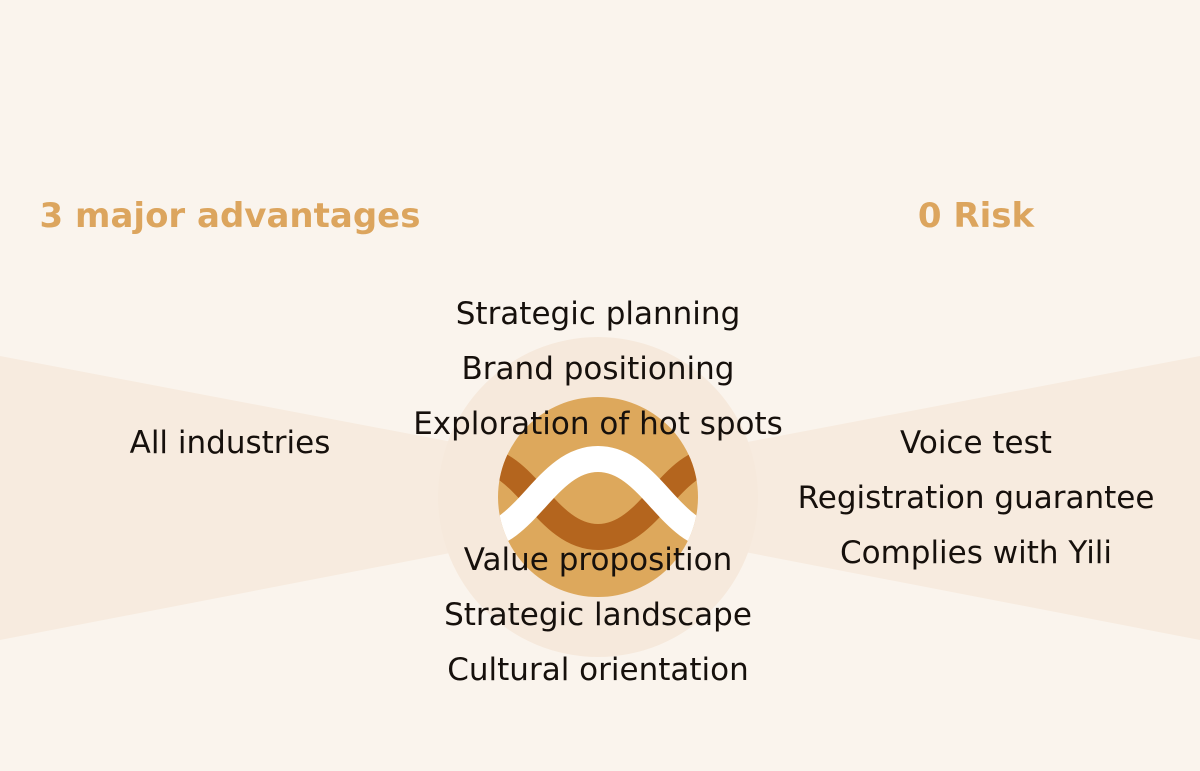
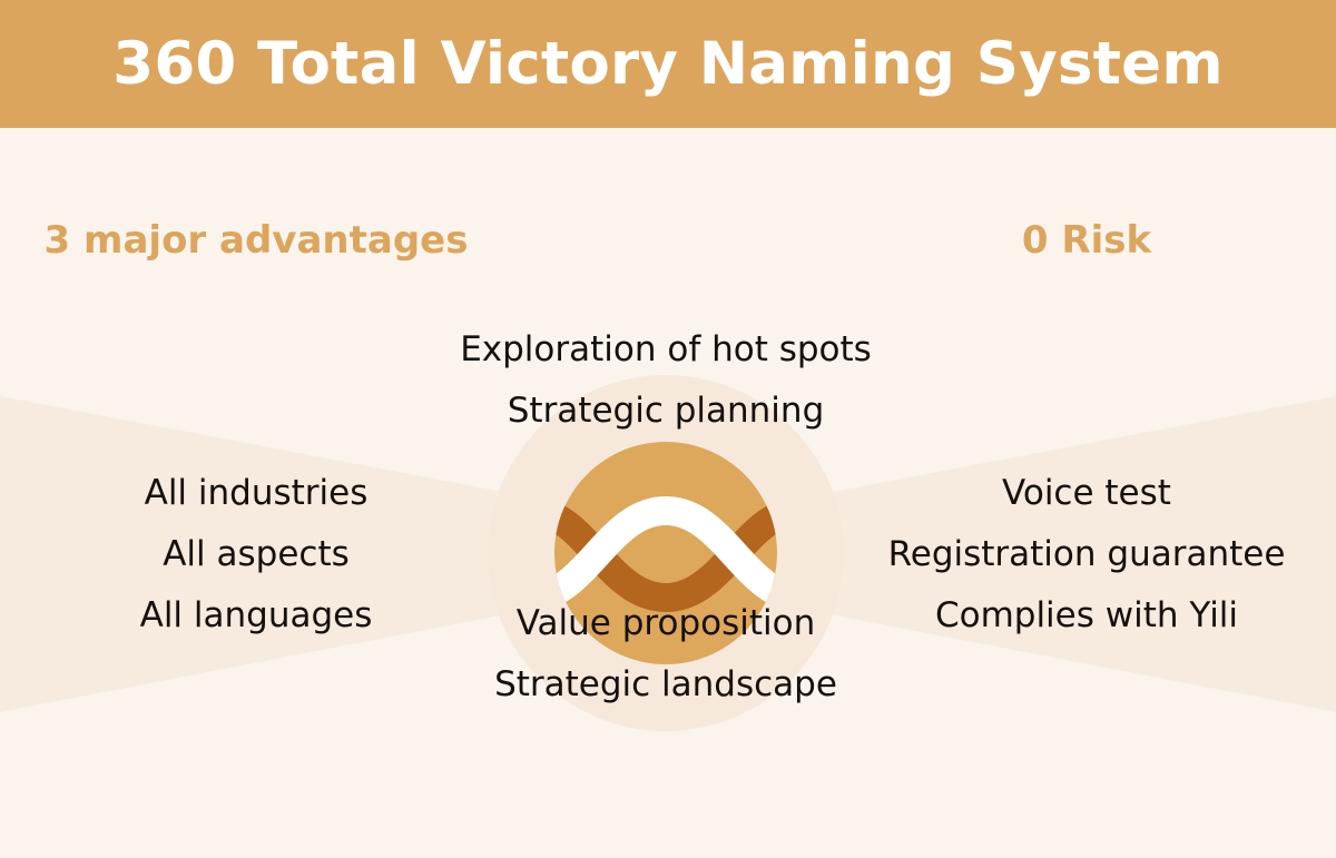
+ 360 Total Victory Naming System
  3 major advantages
  0 Risk
  All industries
+ All aspects
+ All languages
- Strategic planning
+ Exploration of hot spots
- Brand positioning
- Exploration of hot spots
+ Strategic planning
  Value proposition
  Strategic landscape
- Cultural orientation
  Voice test
  Registration guarantee
  Complies with Yili
